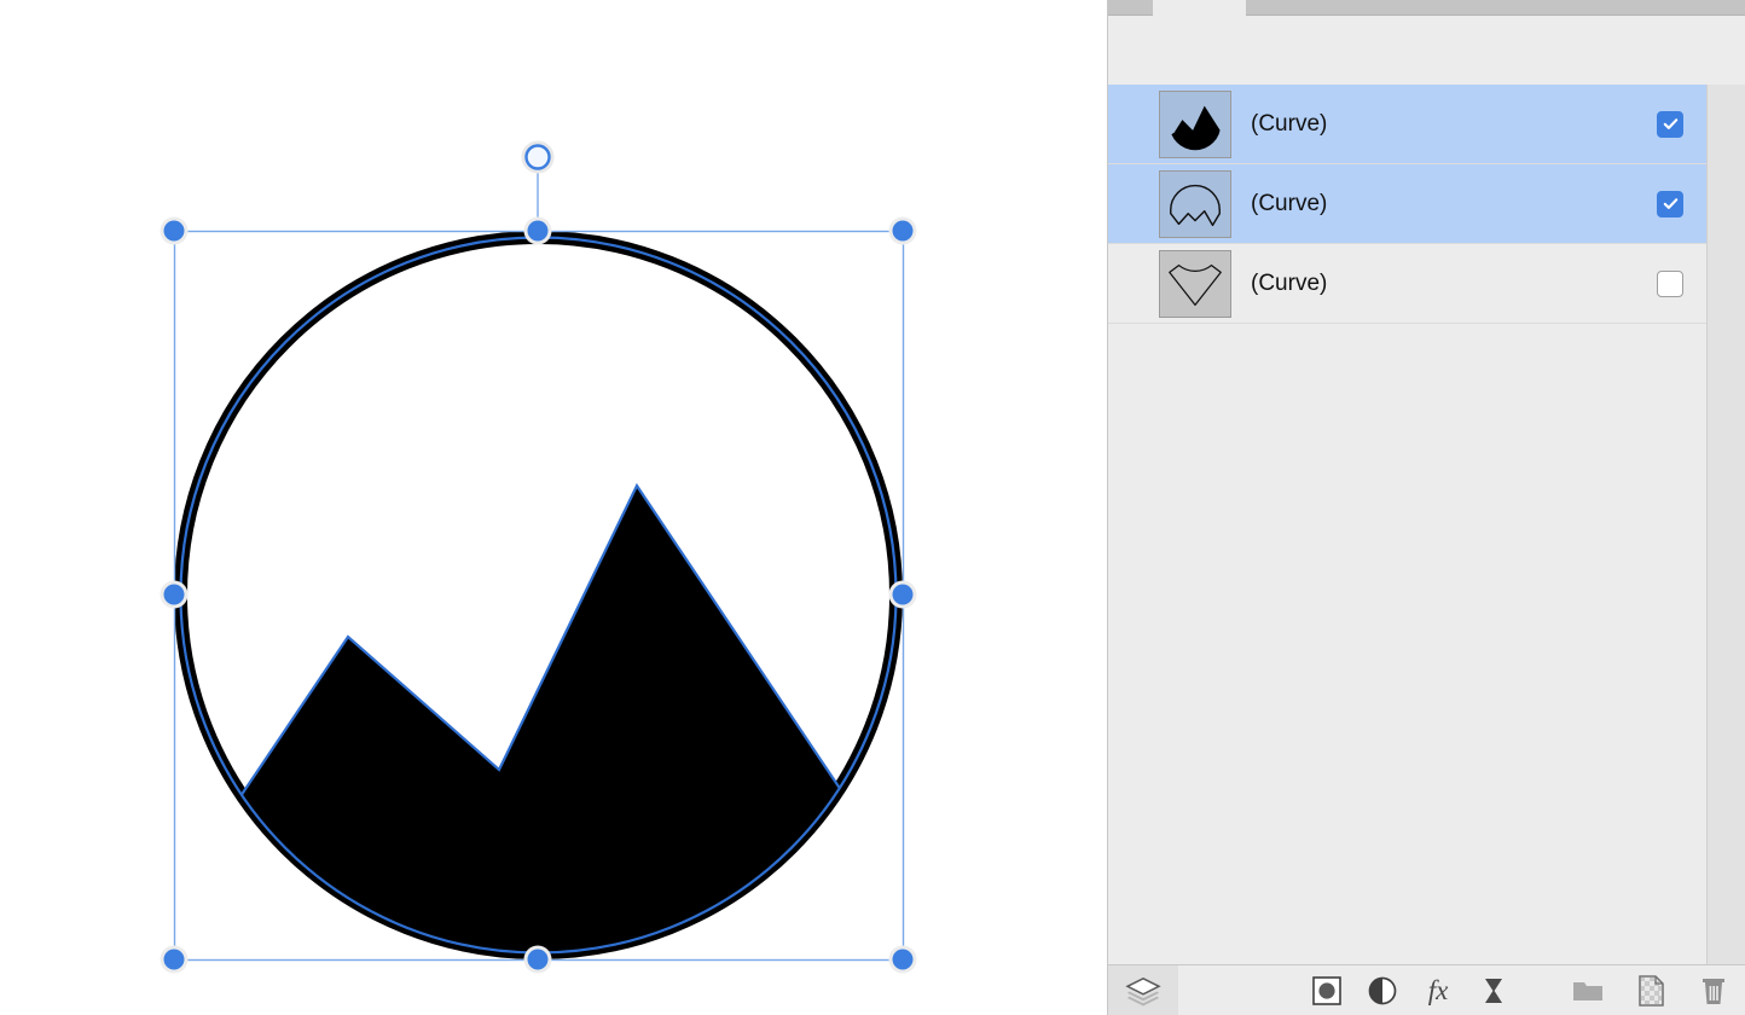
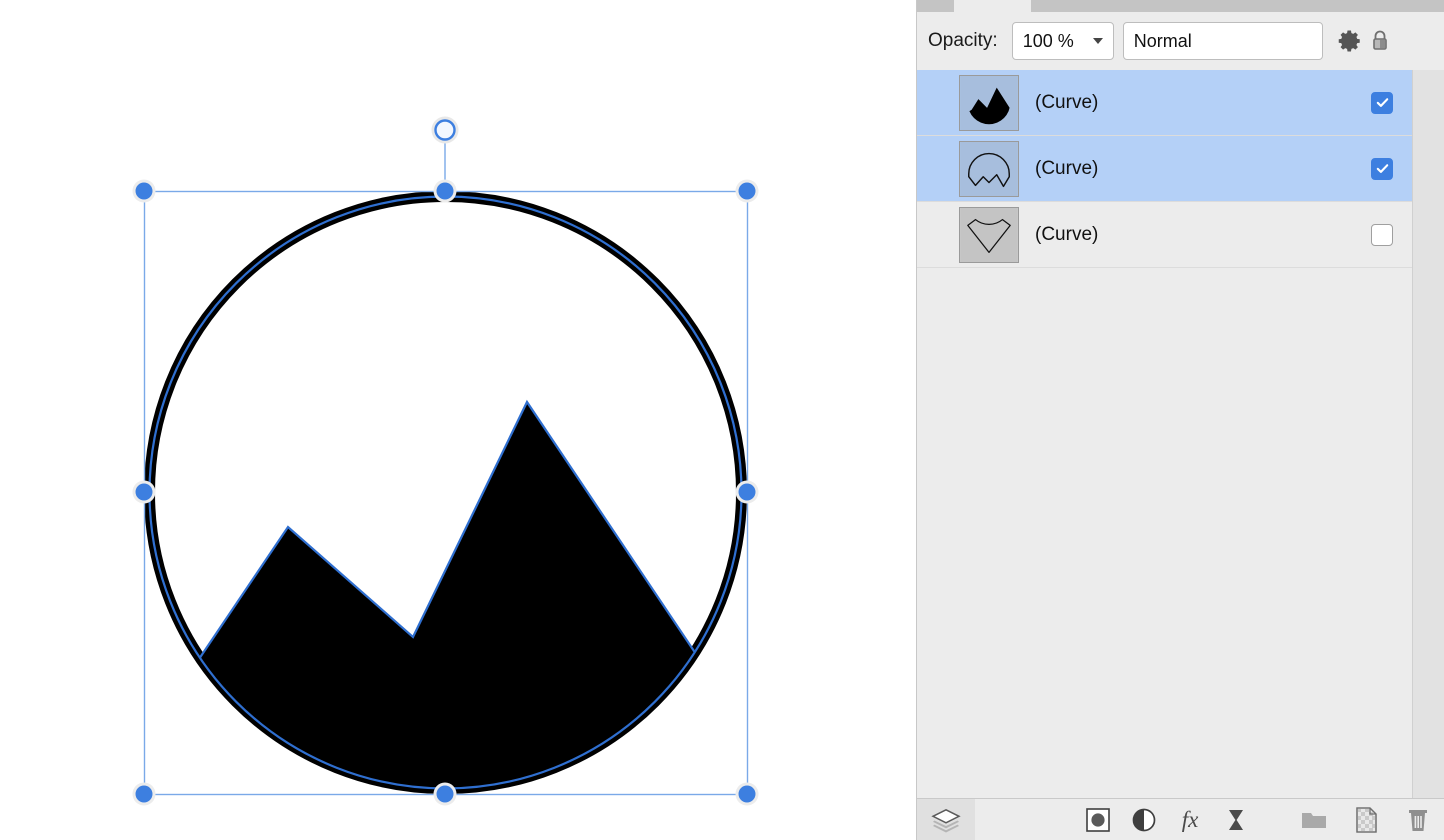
+ Opacity:
+ 100 %
+ Normal
  (Curve)
  (Curve)
  (Curve)
  fx
